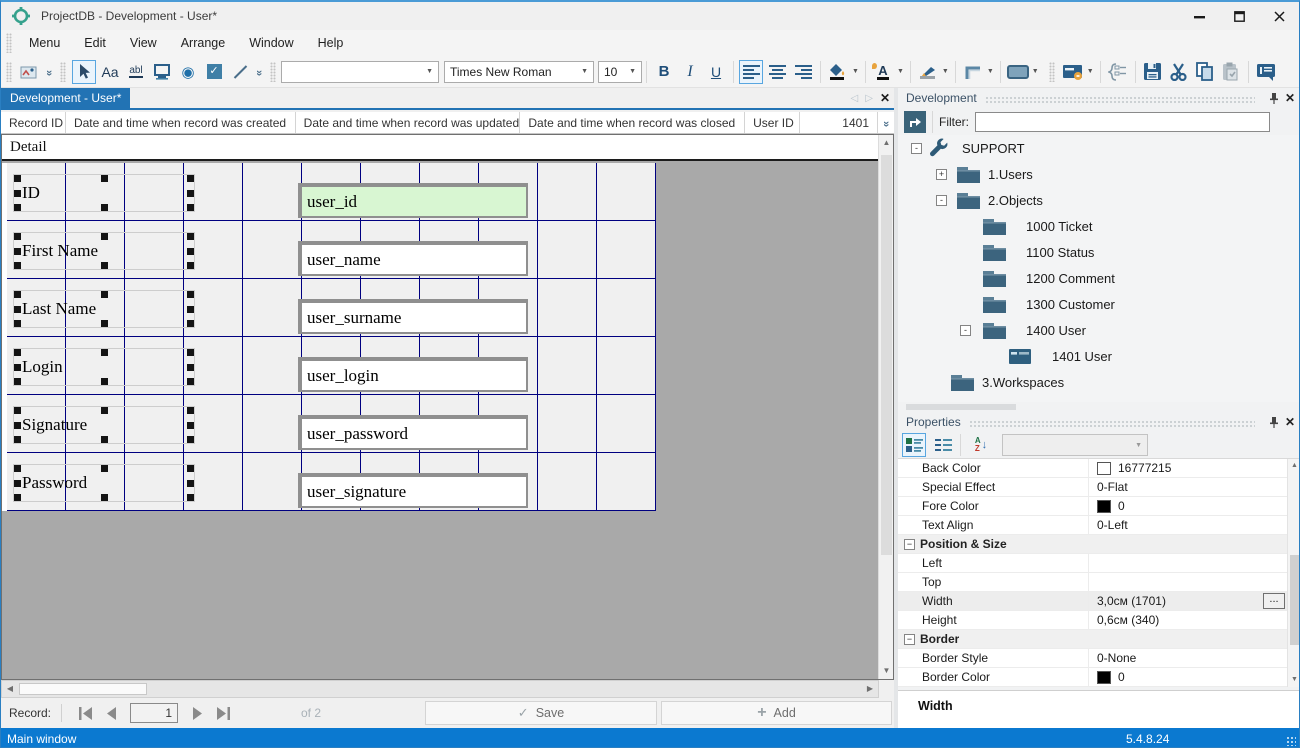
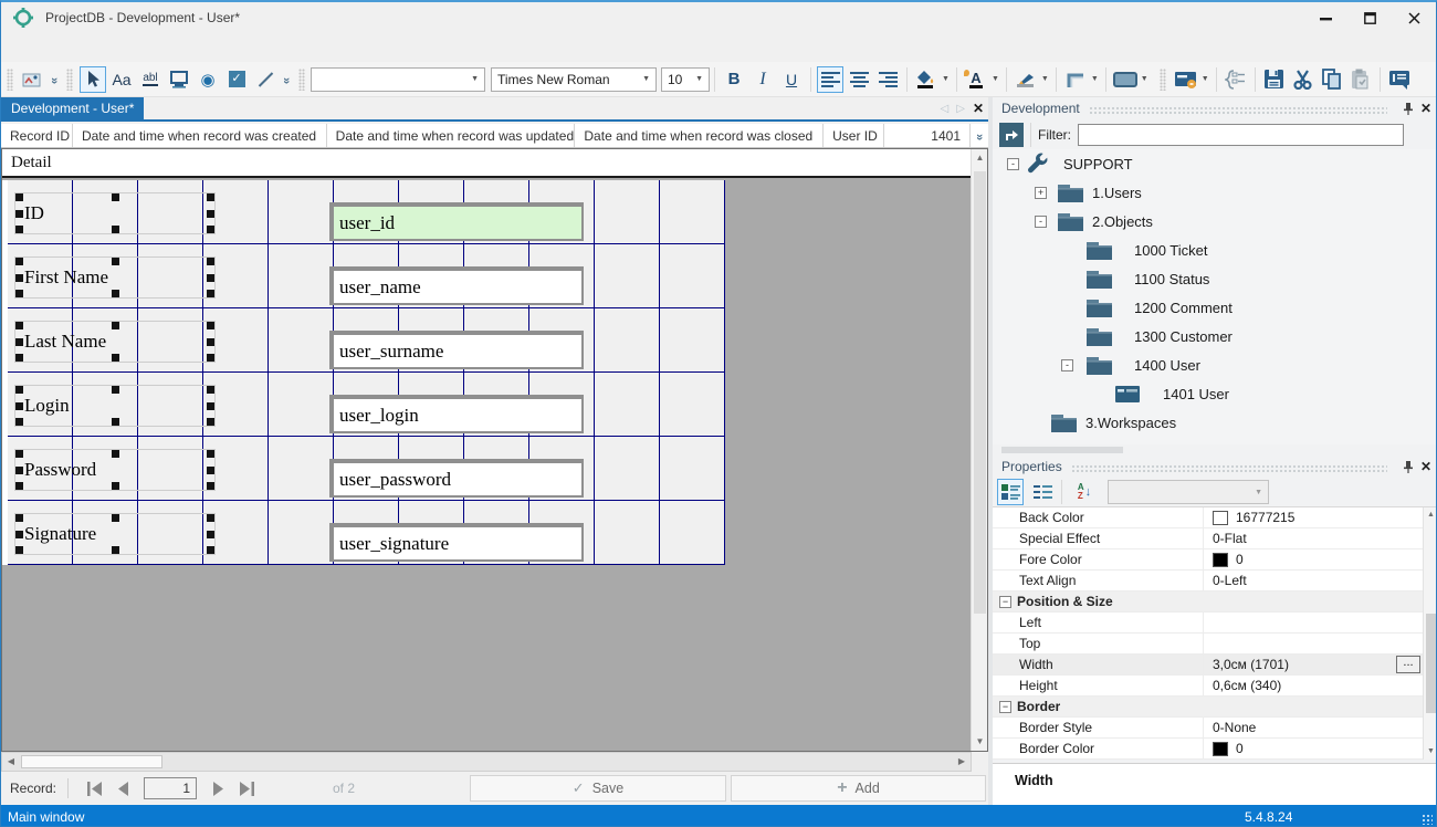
  ProjectDB - Development - User*
- Menu
- Edit
- View
- Arrange
- Window
- Help
  Aa
  abl
  ◉
  ✓
  Times New Roman
  10
  B
  I
  U
  A
  Development - User*
  ◁
  ▷
  ✕
  Record ID
  Date and time when record was created
  Date and time when record was updated
  Date and time when record was closed
  User ID
  1401
  Detail
  ID
  user_id
  First Name
  user_name
  Last Name
  user_surname
  Login
  user_login
- Signature
+ Password
  user_password
- Password
+ Signature
  user_signature
  ▲
  ▼
  ◀
  ▶
  Record:
  1
  of 2
  ✓
  Save
  +
  Add
  Development
  ✕
  Filter:
  -
  SUPPORT
  +
  1.Users
  -
  2.Objects
  1000 Ticket
  1100 Status
  1200 Comment
  1300 Customer
  -
  1400 User
  1401 User
  3.Workspaces
  Properties
  ✕
  A
  Z
  ↓
  Back Color
  16777215
  Special Effect
  0-Flat
  Fore Color
  0
  Text Align
  0-Left
  −
  Position & Size
  Left
  Top
  Width
  3,0см (1701)
  ...
  Height
  0,6см (340)
  −
  Border
  Border Style
  0-None
  Border Color
  0
  Width
  Main window
  5.4.8.24
